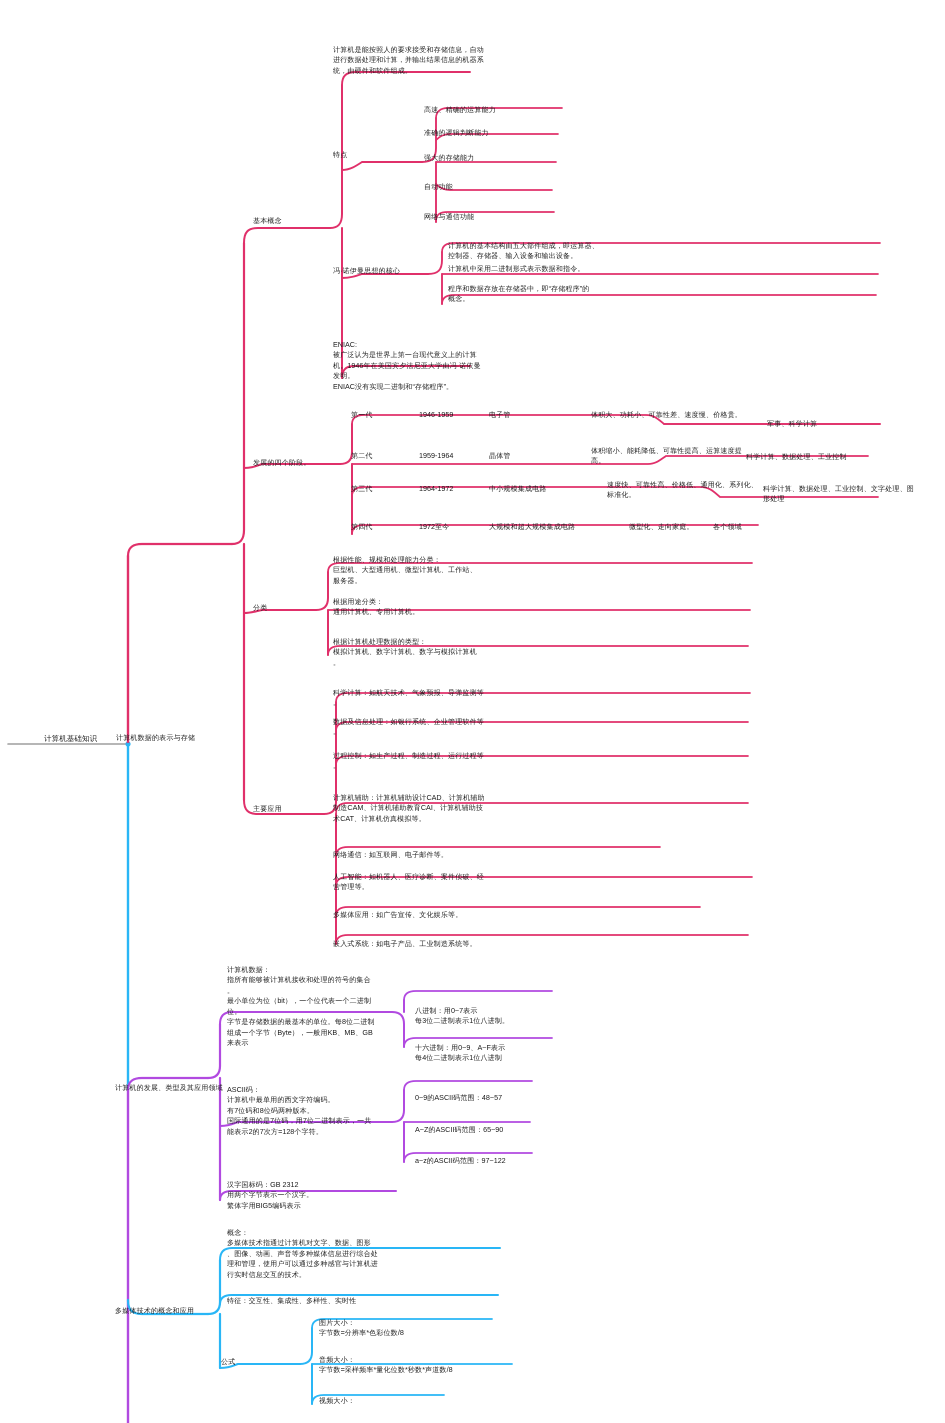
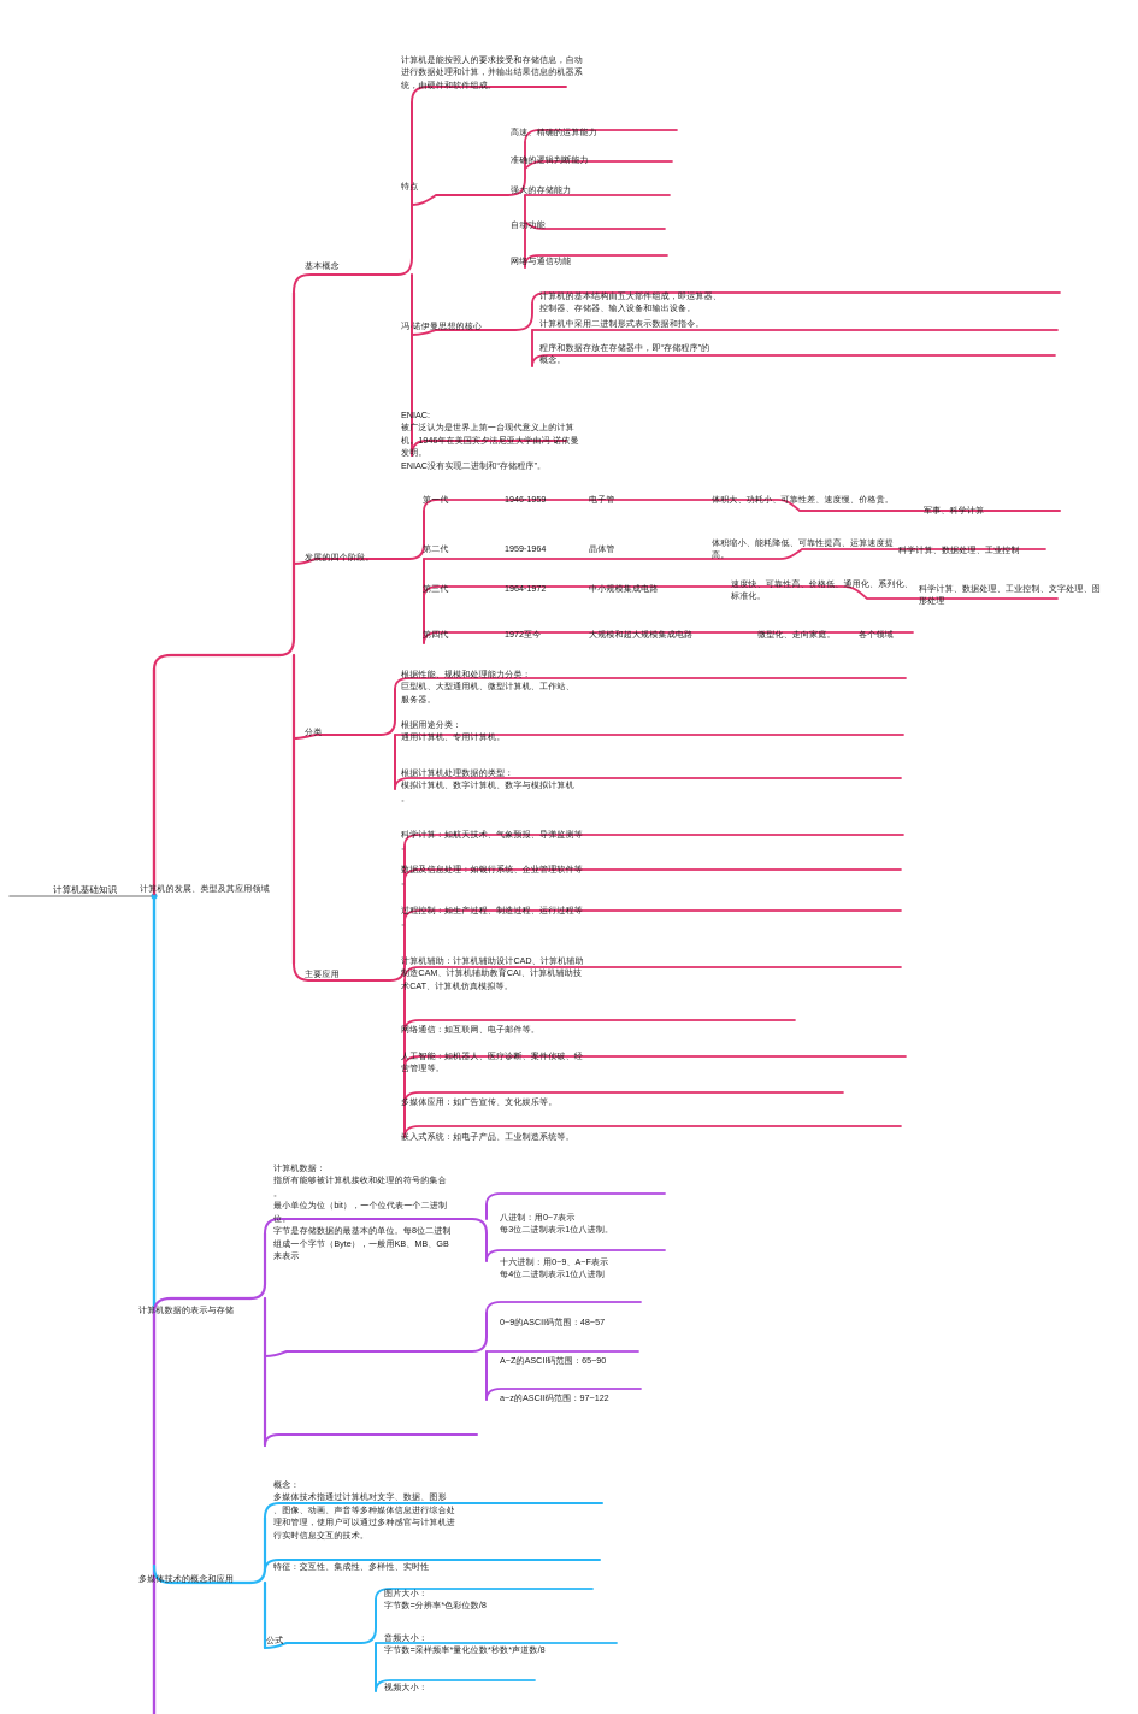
  计算机基础知识
- 计算机数据的表示与存储
+ 计算机的发展、类型及其应用领域
  基本概念
  计算机是能按照人的要求接受和存储信息，自动
  进行数据处理和计算，并输出结果信息的机器系
  统，由硬件和软件组成。
  特点
  高速、精确的运算能力
  准确的逻辑判断能力
  强大的存储能力
  自动功能
  网络与通信功能
  冯·诺伊曼思想的核心
  计算机的基本结构由五大部件组成，即运算器、
  控制器、存储器、输入设备和输出设备。
  计算机中采用二进制形式表示数据和指令。
  程序和数据存放在存储器中，即“存储程序”的
  概念。
  ENIAC:
  被广泛认为是世界上第一台现代意义上的计算
  机。1946年在美国宾夕法尼亚大学由冯·诺依曼
  发明。
  ENIAC没有实现二进制和“存储程序”。
  发展的四个阶段。
  第一代
  1946-1959
  电子管
  体积大、功耗小、可靠性差、速度慢、价格贵。
  军事、科学计算
  第二代
  1959-1964
  晶体管
  体积缩小、能耗降低、可靠性提高、运算速度提
  高。
  科学计算、数据处理、工业控制
  第三代
  1964-1972
  中小规模集成电路
  速度快、可靠性高、价格低、通用化、系列化、
  标准化。
  科学计算、数据处理、工业控制、文字处理、图
  形处理
  第四代
  1972至今
  大规模和超大规模集成电路
  微型化、走向家庭。
  各个领域
  分类
  根据性能、规模和处理能力分类：
  巨型机、大型通用机、微型计算机、工作站、
  服务器。
  根据用途分类：
  通用计算机、专用计算机。
  根据计算机处理数据的类型：
  模拟计算机、数字计算机、数字与模拟计算机
  。
  主要应用
  科学计算：如航天技术、气象预报、导弹监测等
  。
  数据及信息处理：如银行系统、企业管理软件等
  。
  过程控制：如生产过程、制造过程、运行过程等
  。
  计算机辅助：计算机辅助设计CAD、计算机辅助
  制造CAM、计算机辅助教育CAI、计算机辅助技
  术CAT、计算机仿真模拟等。
  网络通信：如互联网、电子邮件等。
  人工智能：如机器人、医疗诊断、案件侦破、经
  营管理等。
  多媒体应用：如广告宣传、文化娱乐等。
  嵌入式系统：如电子产品、工业制造系统等。
- 计算机的发展、类型及其应用领域
+ 计算机数据的表示与存储
  计算机数据：
  指所有能够被计算机接收和处理的符号的集合
  。
  最小单位为位（bit），一个位代表一个二进制
  位。
  字节是存储数据的最基本的单位。每8位二进制
  组成一个字节（Byte），一般用KB、MB、GB
  来表示
  八进制：用0~7表示
  每3位二进制表示1位八进制。
  十六进制：用0~9、A~F表示
  每4位二进制表示1位八进制
- ASCII码：
- 计算机中最单用的西文字符编码。
- 有7位码和8位码两种版本。
- 国际通用的是7位码，用7位二进制表示，一共
- 能表示2的7次方=128个字符。
  0~9的ASCII码范围：48~57
  A~Z的ASCII码范围：65~90
  a~z的ASCII码范围：97~122
- 汉字国标码：GB 2312
- 用两个字节表示一个汉字。
- 繁体字用BIG5编码表示
  多媒体技术的概念和应用
  概念：
  多媒体技术指通过计算机对文字、数据、图形
  、图像、动画、声音等多种媒体信息进行综合处
  理和管理，使用户可以通过多种感官与计算机进
  行实时信息交互的技术。
  特征：交互性、集成性、多样性、实时性
  公式
  图片大小：
  字节数=分辨率*色彩位数/8
  音频大小：
  字节数=采样频率*量化位数*秒数*声道数/8
  视频大小：
